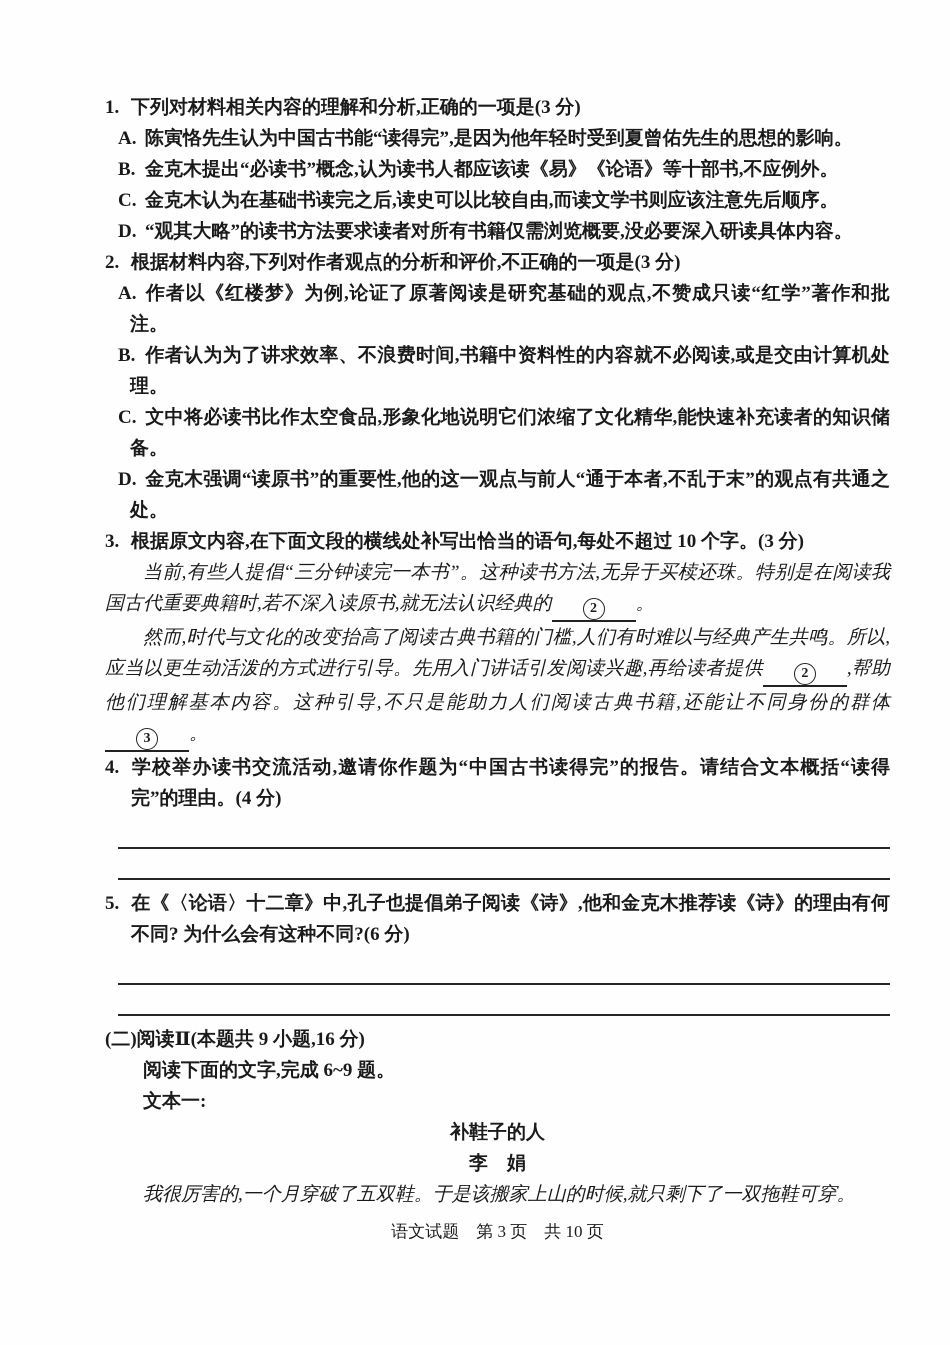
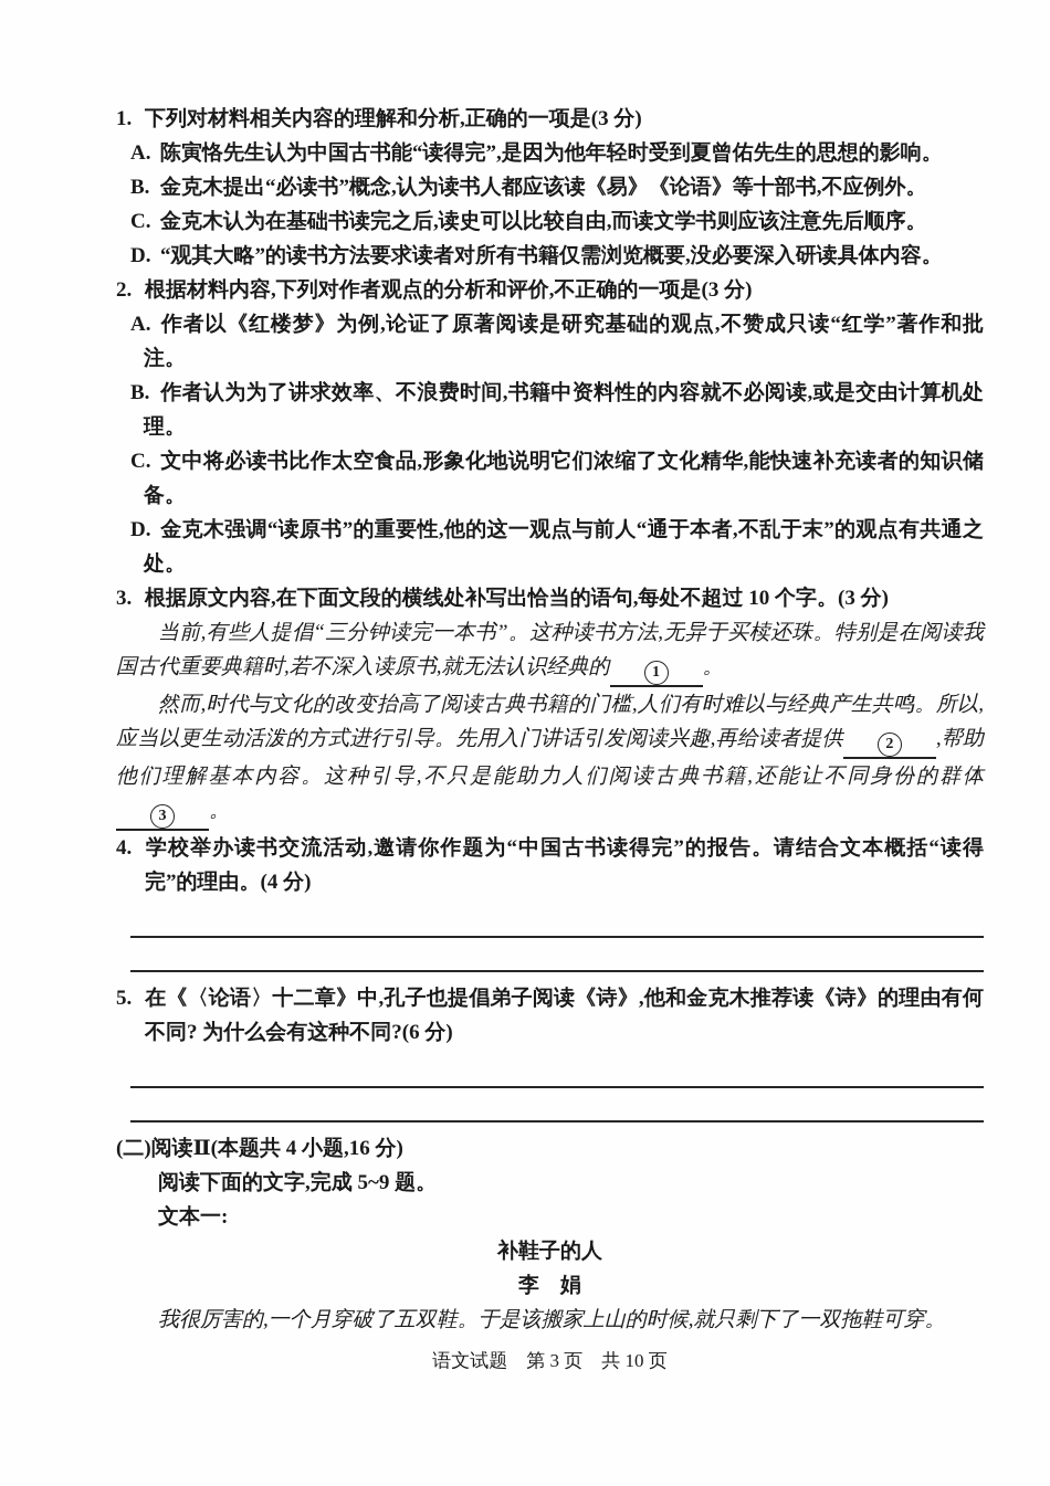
  1. 下列对材料相关内容的理解和分析,正确的一项是(3 分)
  A. 陈寅恪先生认为中国古书能“读得完”,是因为他年轻时受到夏曾佑先生的思想的影响。
  B. 金克木提出“必读书”概念,认为读书人都应该读《易》《论语》等十部书,不应例外。
  C. 金克木认为在基础书读完之后,读史可以比较自由,而读文学书则应该注意先后顺序。
  D. “观其大略”的读书方法要求读者对所有书籍仅需浏览概要,没必要深入研读具体内容。
  2. 根据材料内容,下列对作者观点的分析和评价,不正确的一项是(3 分)
  A. 作者以《红楼梦》为例,论证了原著阅读是研究基础的观点,不赞成只读“红学”著作和批注。
  B. 作者认为为了讲求效率、不浪费时间,书籍中资料性的内容就不必阅读,或是交由计算机处理。
  C. 文中将必读书比作太空食品,形象化地说明它们浓缩了文化精华,能快速补充读者的知识储备。
  D. 金克木强调“读原书”的重要性,他的这一观点与前人“通于本者,不乱于末”的观点有共通之处。
  3. 根据原文内容,在下面文段的横线处补写出恰当的语句,每处不超过 10 个字。(3 分)
- 当前,有些人提倡“三分钟读完一本书”。这种读书方法,无异于买椟还珠。特别是在阅读我国古代重要典籍时,若不深入读原书,就无法认识经典的 2 。
+ 当前,有些人提倡“三分钟读完一本书”。这种读书方法,无异于买椟还珠。特别是在阅读我国古代重要典籍时,若不深入读原书,就无法认识经典的 1 。
  然而,时代与文化的改变抬高了阅读古典书籍的门槛,人们有时难以与经典产生共鸣。所以,应当以更生动活泼的方式进行引导。先用入门讲话引发阅读兴趣,再给读者提供 2 ,帮助他们理解基本内容。这种引导,不只是能助力人们阅读古典书籍,还能让不同身份的群体3 。
  4. 学校举办读书交流活动,邀请你作题为“中国古书读得完”的报告。请结合文本概括“读得完”的理由。(4 分)
  5. 在《〈论语〉十二章》中,孔子也提倡弟子阅读《诗》,他和金克木推荐读《诗》的理由有何不同? 为什么会有这种不同?(6 分)
- (二)阅读Ⅱ(本题共 9 小题,16 分)
+ (二)阅读Ⅱ(本题共 4 小题,16 分)
- 阅读下面的文字,完成 6~9 题。
+ 阅读下面的文字,完成 5~9 题。
  文本一:
  补鞋子的人
  李 娟
  我很厉害的,一个月穿破了五双鞋。于是该搬家上山的时候,就只剩下了一双拖鞋可穿。
  语文试题 第 3 页 共 10 页
